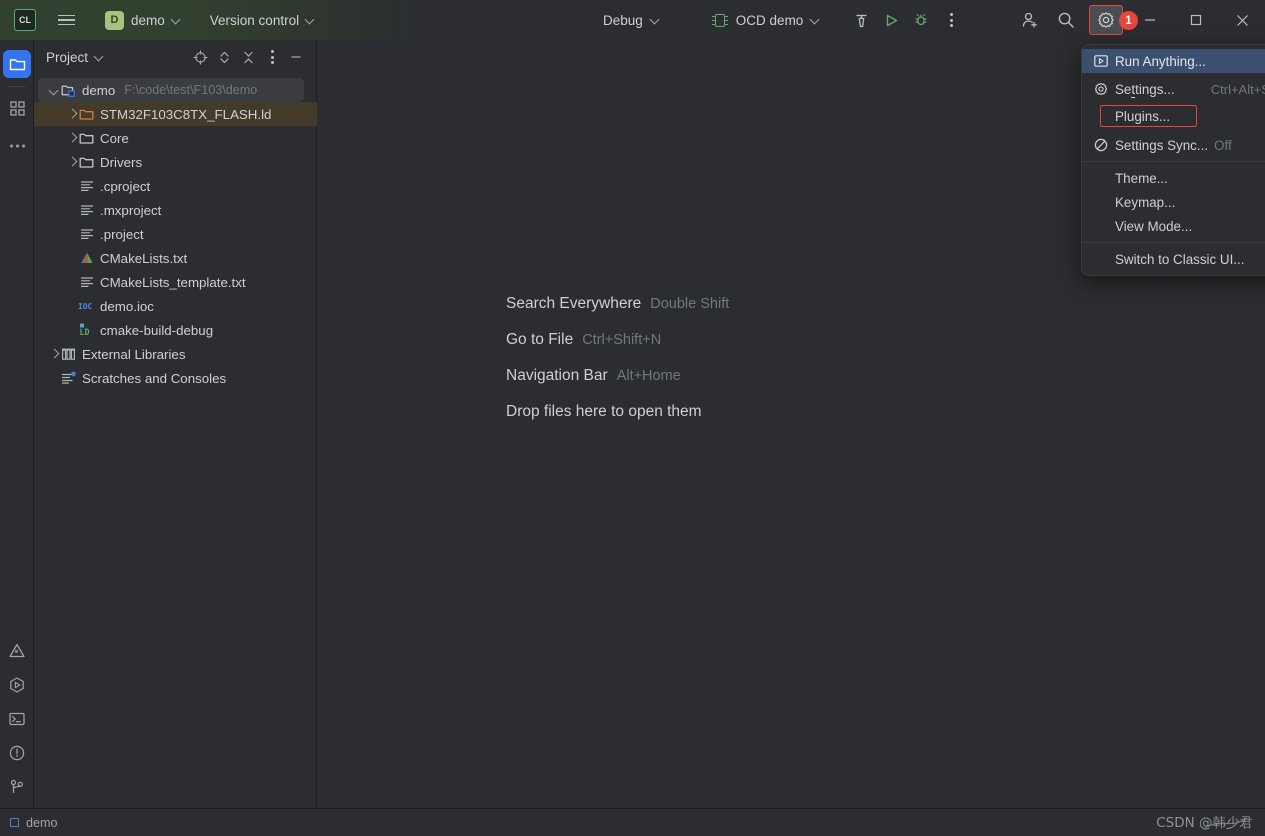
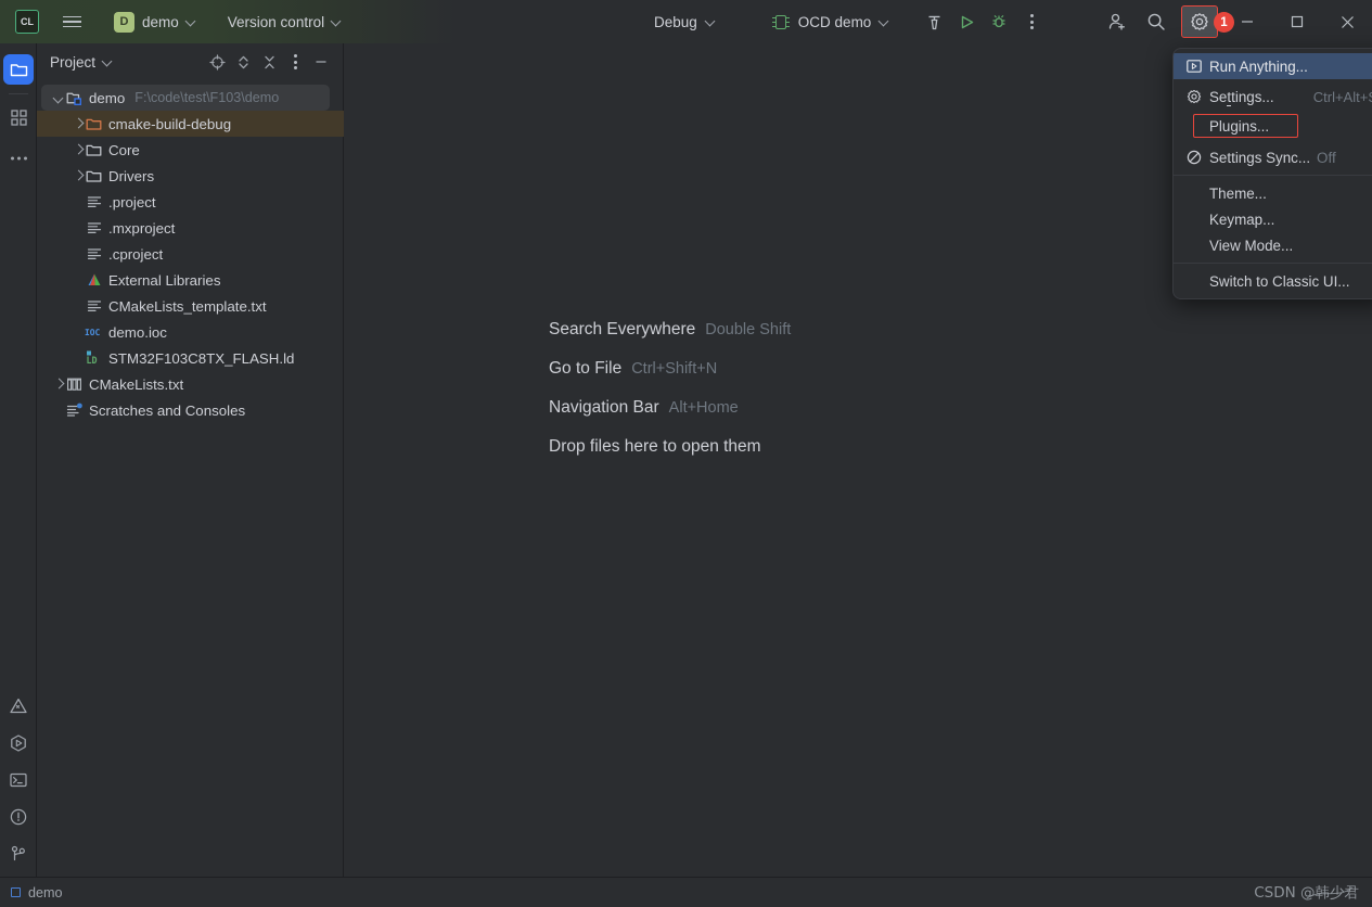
  CL
  D
  demo
  Version control
  Debug
  OCD demo
  1
  Project
  demo
  F:\code\test\F103\demo
- STM32F103C8TX_FLASH.ld
+ cmake-build-debug
  Core
  Drivers
- .cproject
+ .project
  .mxproject
- .project
+ .cproject
- CMakeLists.txt
+ External Libraries
  CMakeLists_template.txt
  IOC
  demo.ioc
  LD
- cmake-build-debug
+ STM32F103C8TX_FLASH.ld
- External Libraries
+ CMakeLists.txt
  Scratches and Consoles
  Search Everywhere
  Double Shift
  Go to File
  Ctrl+Shift+N
  Navigation Bar
  Alt+Home
  Drop files here to open them
  Run Anything...
  Settings...
  Ctrl+Alt+
  Plugins...
  Settings Sync...
  Off
  Theme...
  Keymap...
  View Mode...
  Switch to Classic UI...
  demo
  CSDN @韩少君
